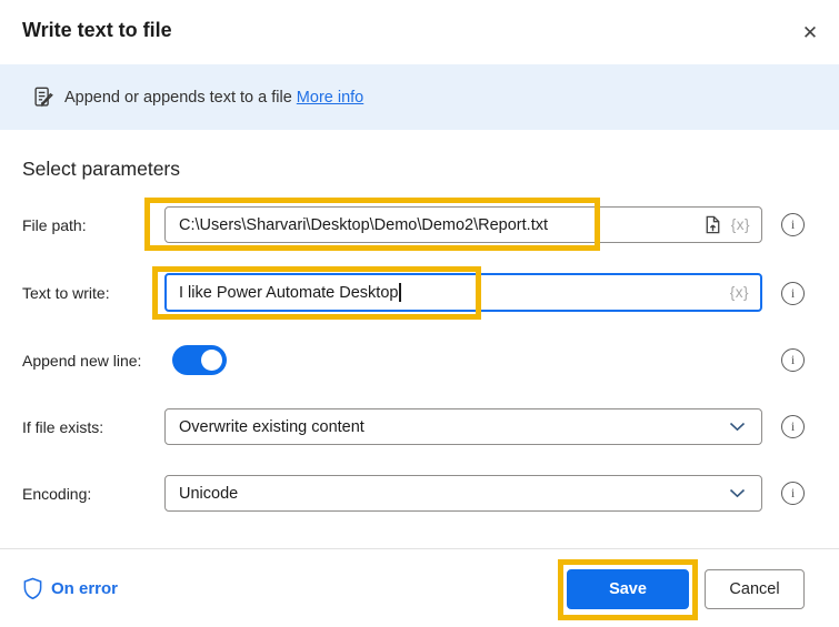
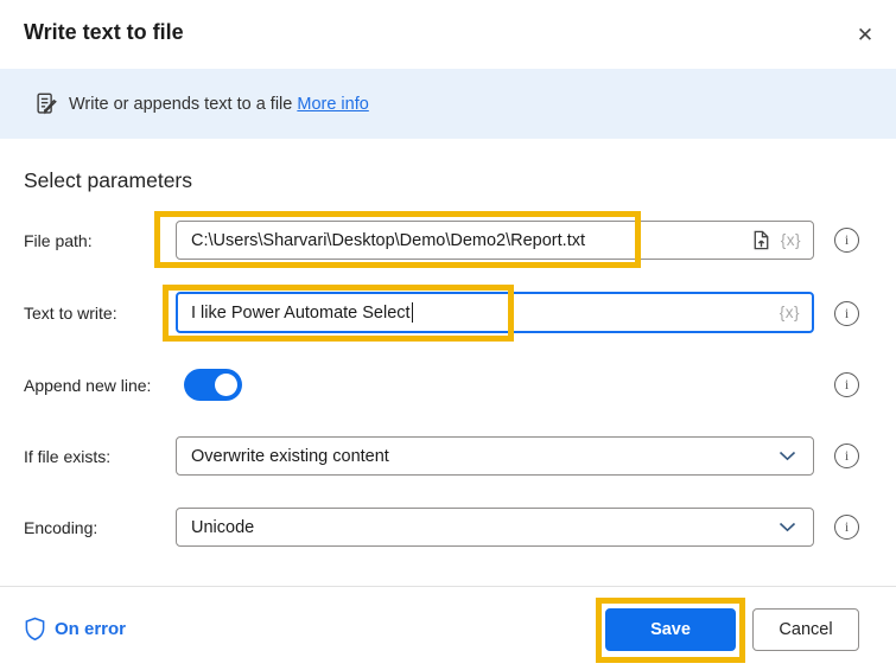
  Write text to file
  ✕
- Append or appends text to a file More info
+ Write or appends text to a file More info
  Select parameters
  File path:
  C:\Users\Sharvari\Desktop\Demo\Demo2\Report.txt
  {x}
  i
  Text to write:
- I like Power Automate Desktop
+ I like Power Automate Select
  {x}
  i
  Append new line:
  i
  If file exists:
  Overwrite existing content
  i
  Encoding:
  Unicode
  i
  On error
  Save
  Cancel
